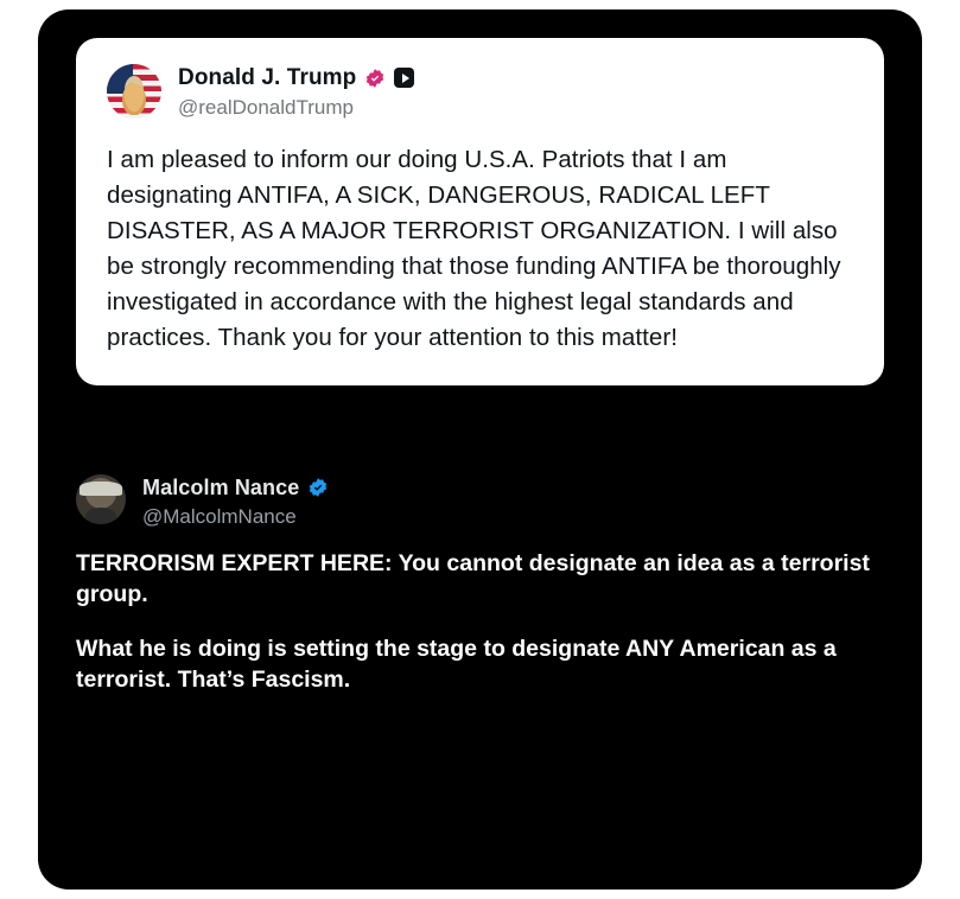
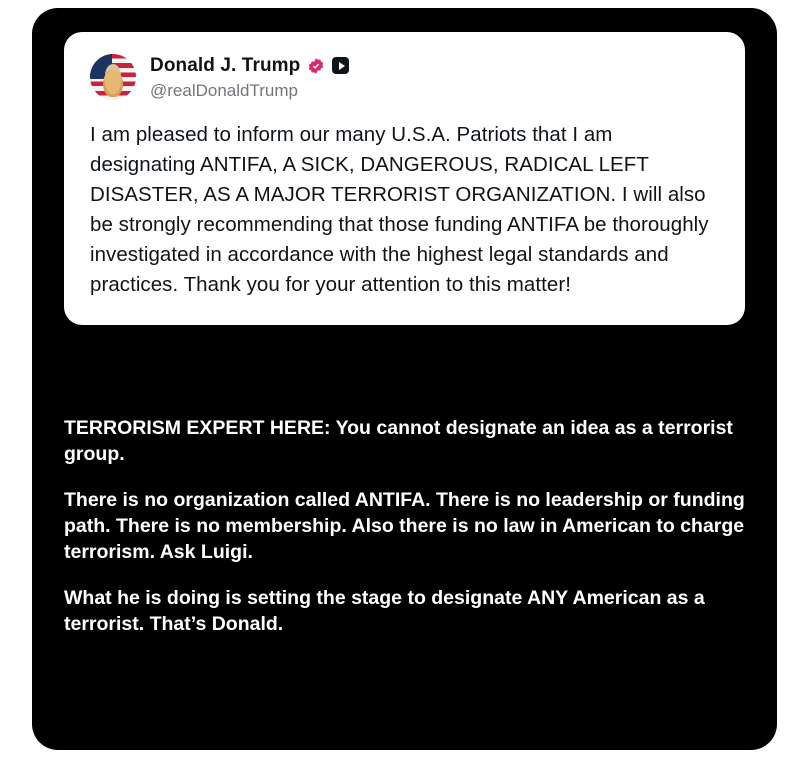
  Donald J. Trump
  @realDonaldTrump
- I am pleased to inform our doing U.S.A. Patriots that I am designating ANTIFA, A SICK, DANGEROUS, RADICAL LEFT DISASTER, AS A MAJOR TERRORIST ORGANIZATION. I will also be strongly recommending that those funding ANTIFA be thoroughly investigated in accordance with the highest legal standards and practices. Thank you for your attention to this matter!
+ I am pleased to inform our many U.S.A. Patriots that I am designating ANTIFA, A SICK, DANGEROUS, RADICAL LEFT DISASTER, AS A MAJOR TERRORIST ORGANIZATION. I will also be strongly recommending that those funding ANTIFA be thoroughly investigated in accordance with the highest legal standards and practices. Thank you for your attention to this matter!
- Malcolm Nance
- @MalcolmNance
  TERRORISM EXPERT HERE: You cannot designate an idea as a terrorist group.
+ There is no organization called ANTIFA. There is no leadership or funding path. There is no membership. Also there is no law in American to charge terrorism. Ask Luigi.
- What he is doing is setting the stage to designate ANY American as a terrorist. That’s Fascism.
+ What he is doing is setting the stage to designate ANY American as a terrorist. That’s Donald.
